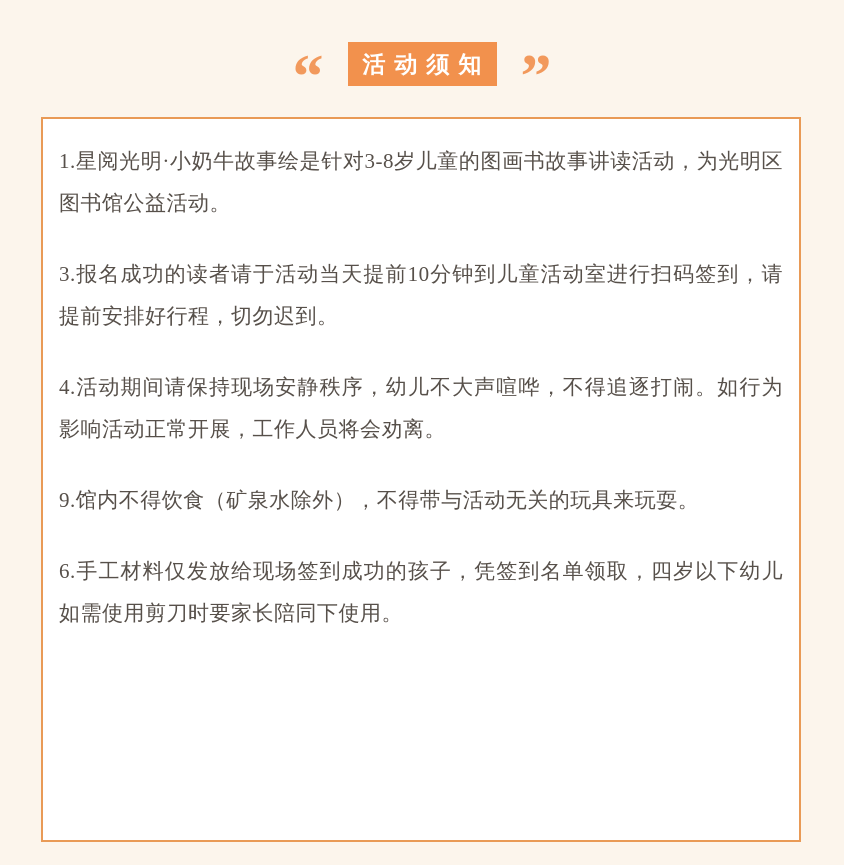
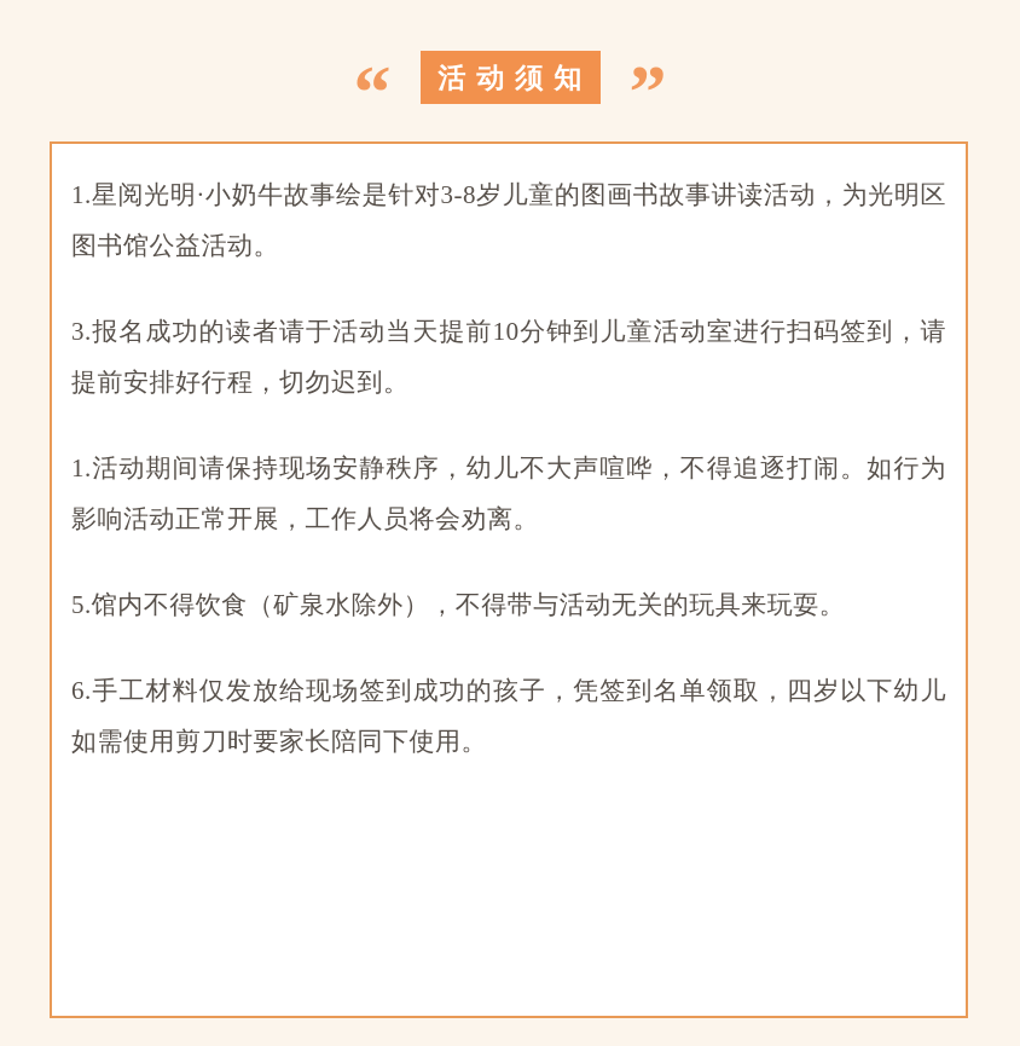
  “
  活动须知
  ”
  1.星阅光明·小奶牛故事绘是针对3-8岁儿童的图画书故事讲读活动，为光明区图书馆公益活动。
  3.报名成功的读者请于活动当天提前10分钟到儿童活动室进行扫码签到，请提前安排好行程，切勿迟到。
- 4.活动期间请保持现场安静秩序，幼儿不大声喧哗，不得追逐打闹。如行为影响活动正常开展，工作人员将会劝离。
+ 1.活动期间请保持现场安静秩序，幼儿不大声喧哗，不得追逐打闹。如行为影响活动正常开展，工作人员将会劝离。
- 9.馆内不得饮食（矿泉水除外），不得带与活动无关的玩具来玩耍。
+ 5.馆内不得饮食（矿泉水除外），不得带与活动无关的玩具来玩耍。
  6.手工材料仅发放给现场签到成功的孩子，凭签到名单领取，四岁以下幼儿如需使用剪刀时要家长陪同下使用。
